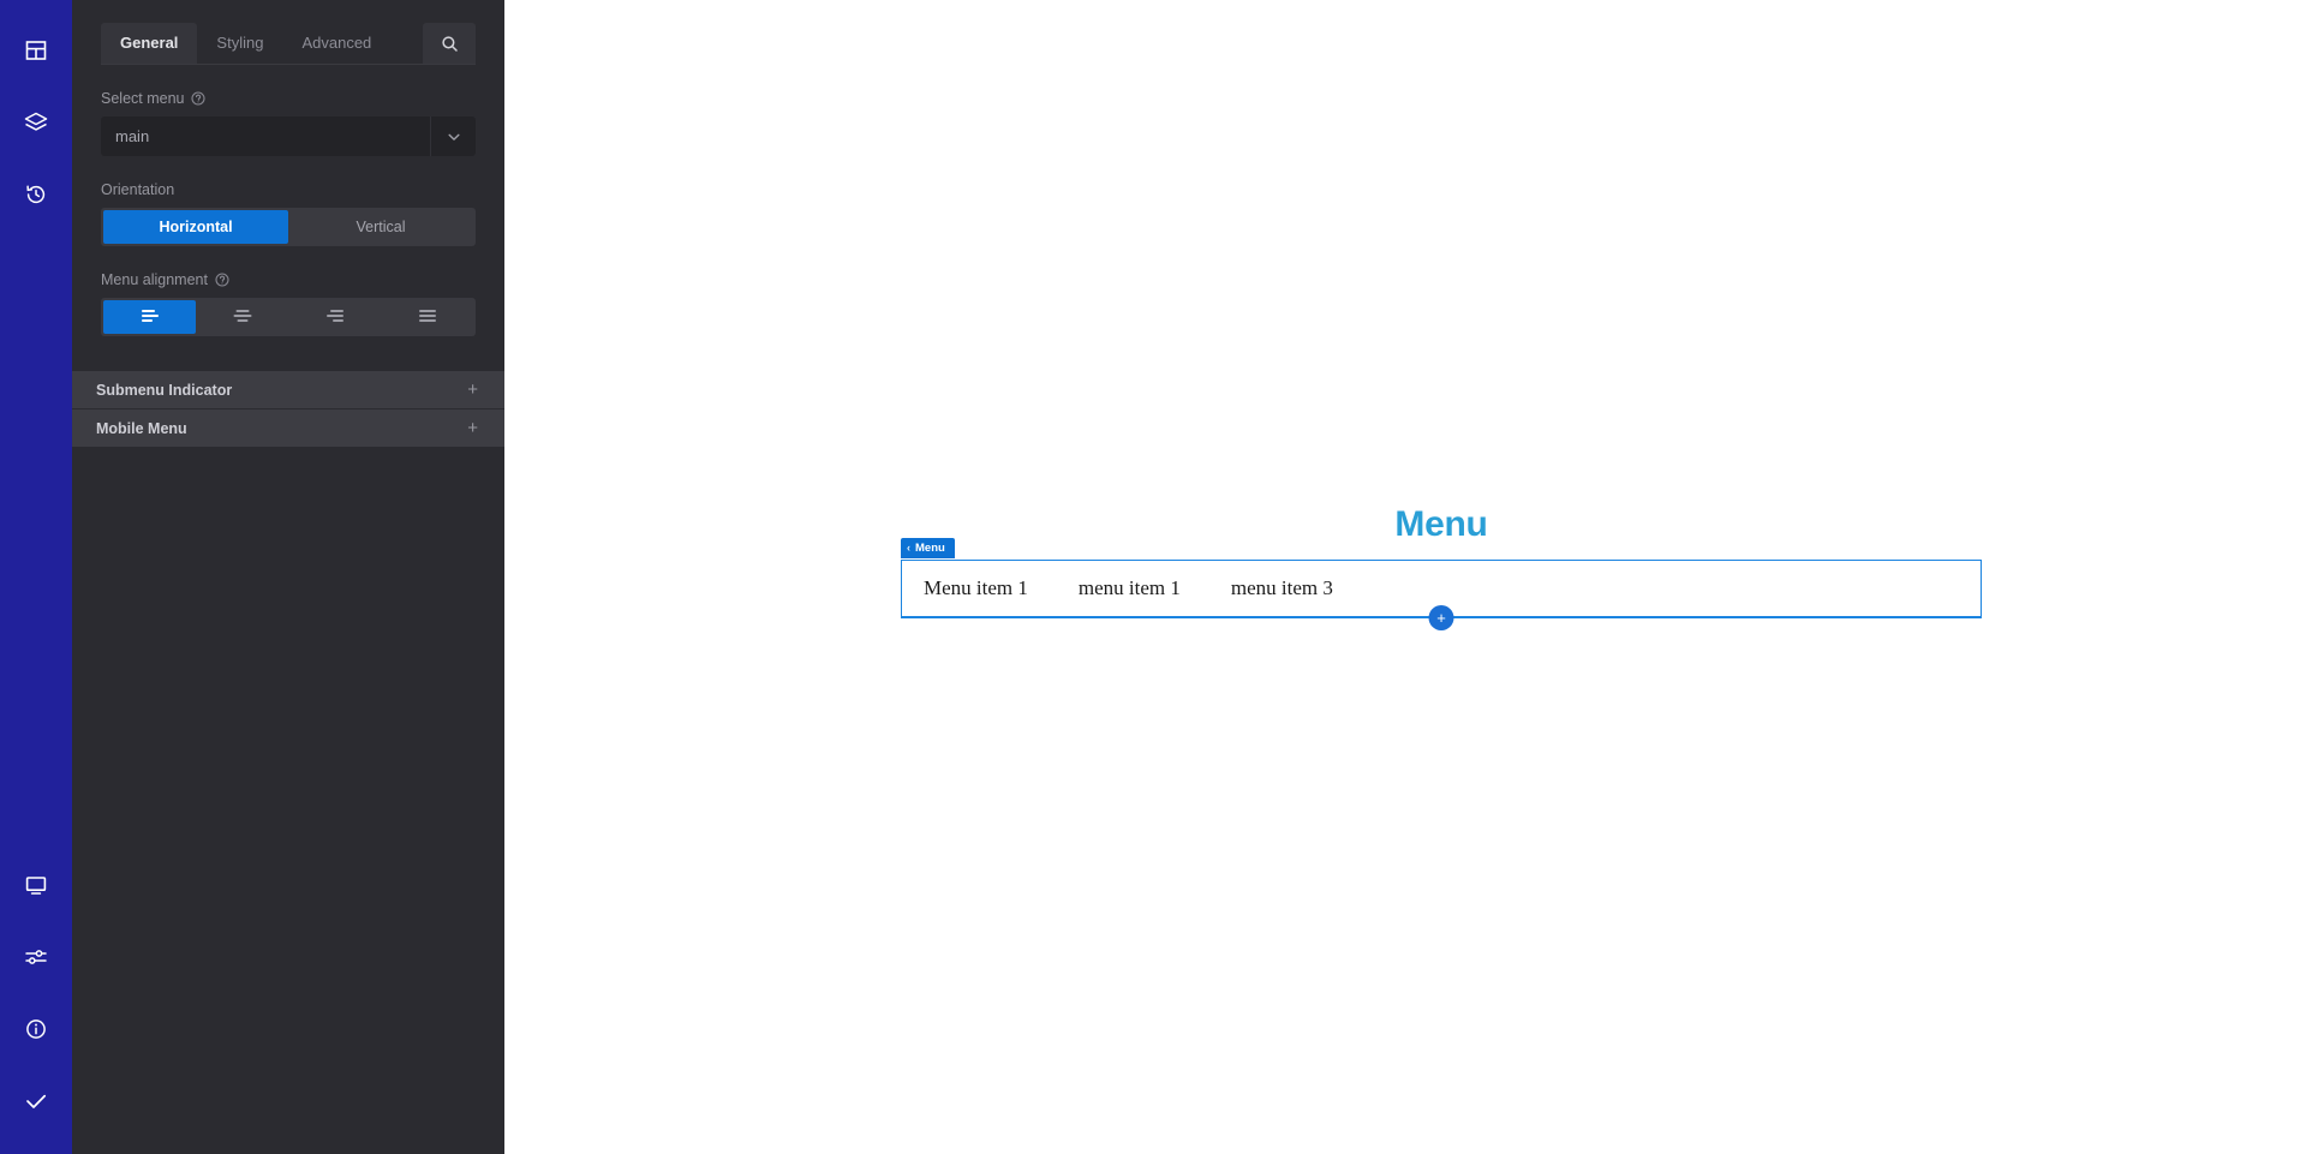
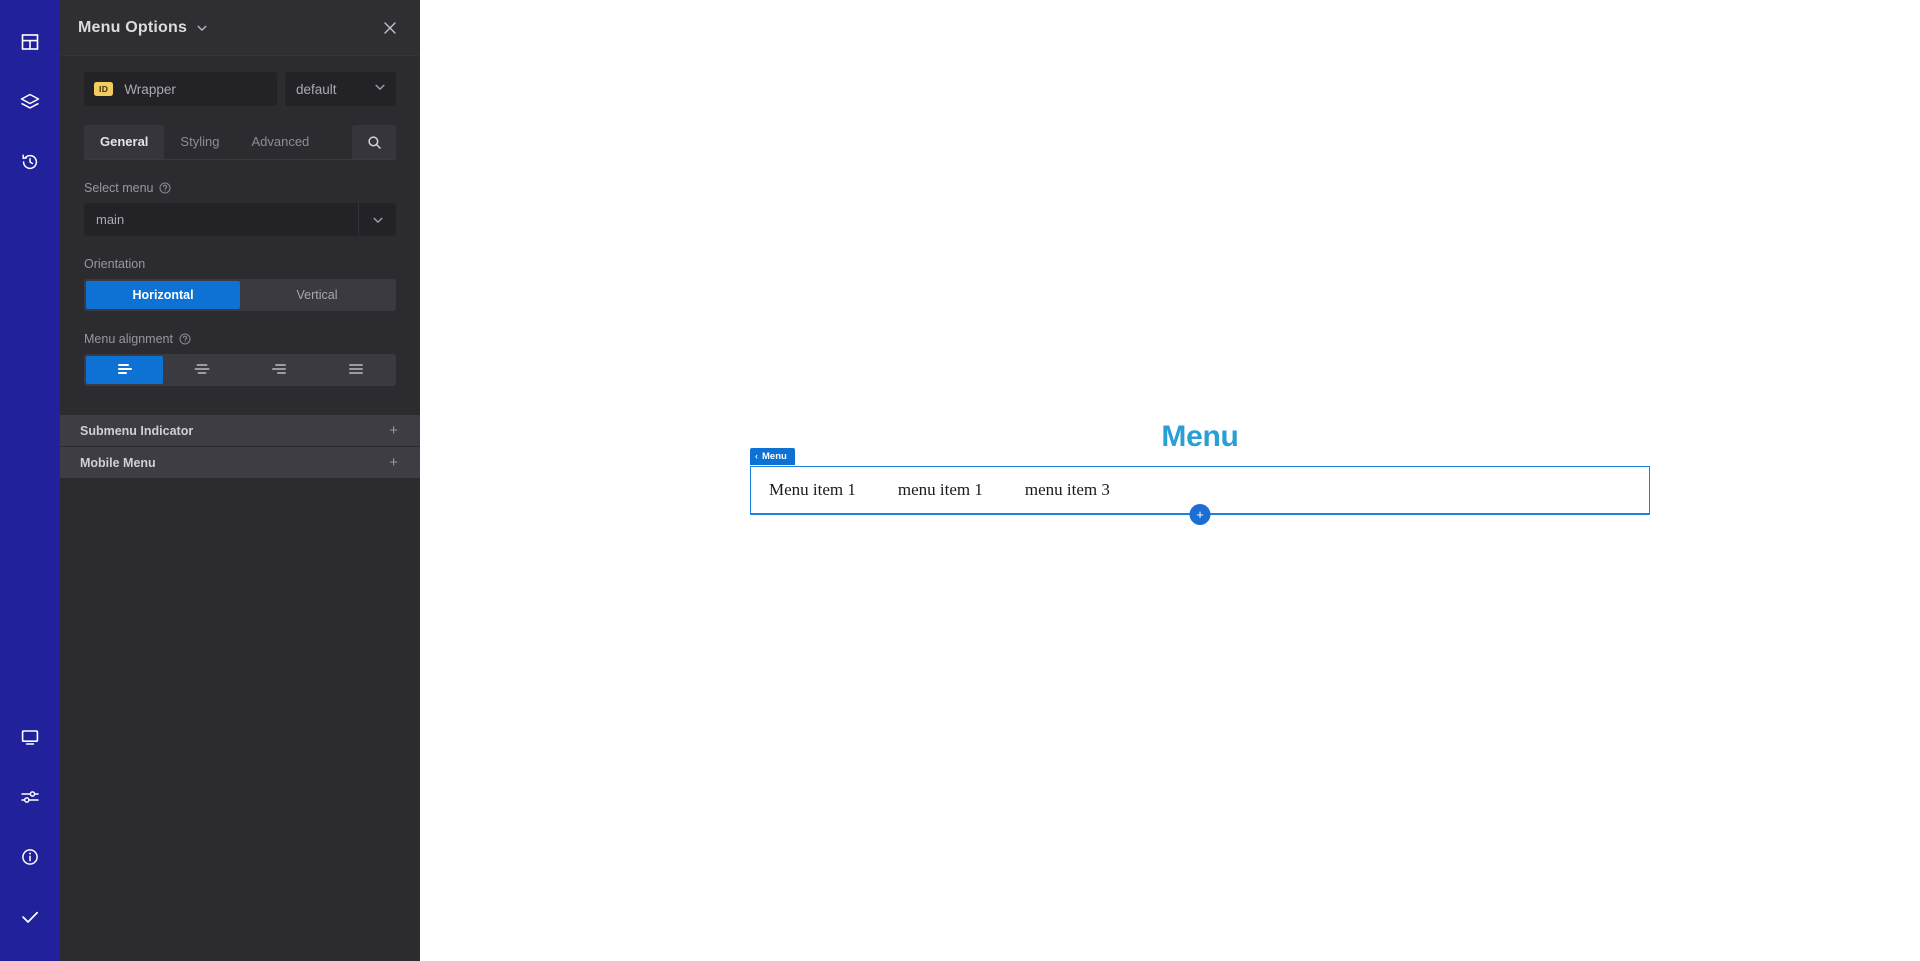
+ Menu Options
+ ID
+ Wrapper
+ default
  General
  Styling
  Advanced
  Select menu
  main
  Orientation
  Horizontal
  Vertical
  Menu alignment
  Submenu Indicator
  +
  Mobile Menu
  +
  Menu
  ‹
  Menu
  Menu item 1
  menu item 1
  menu item 3
  +
